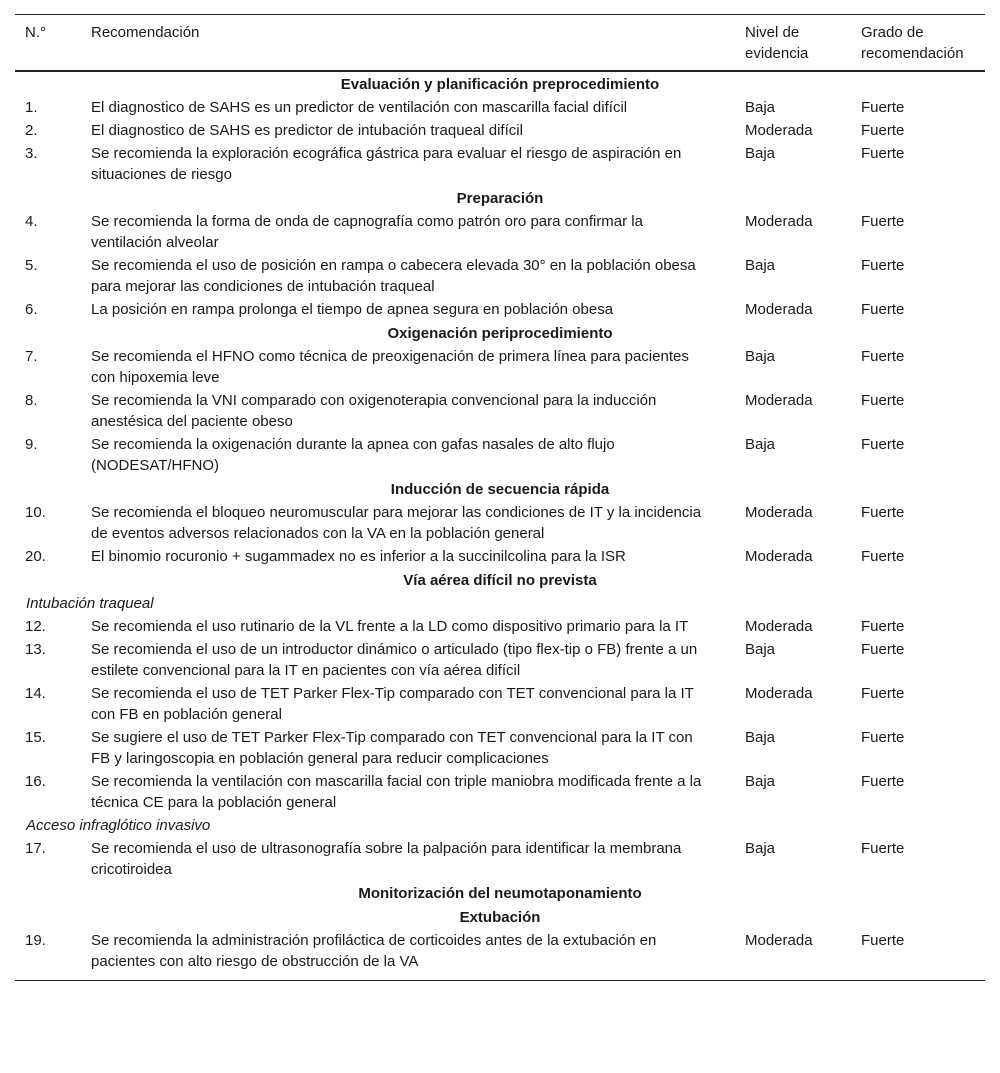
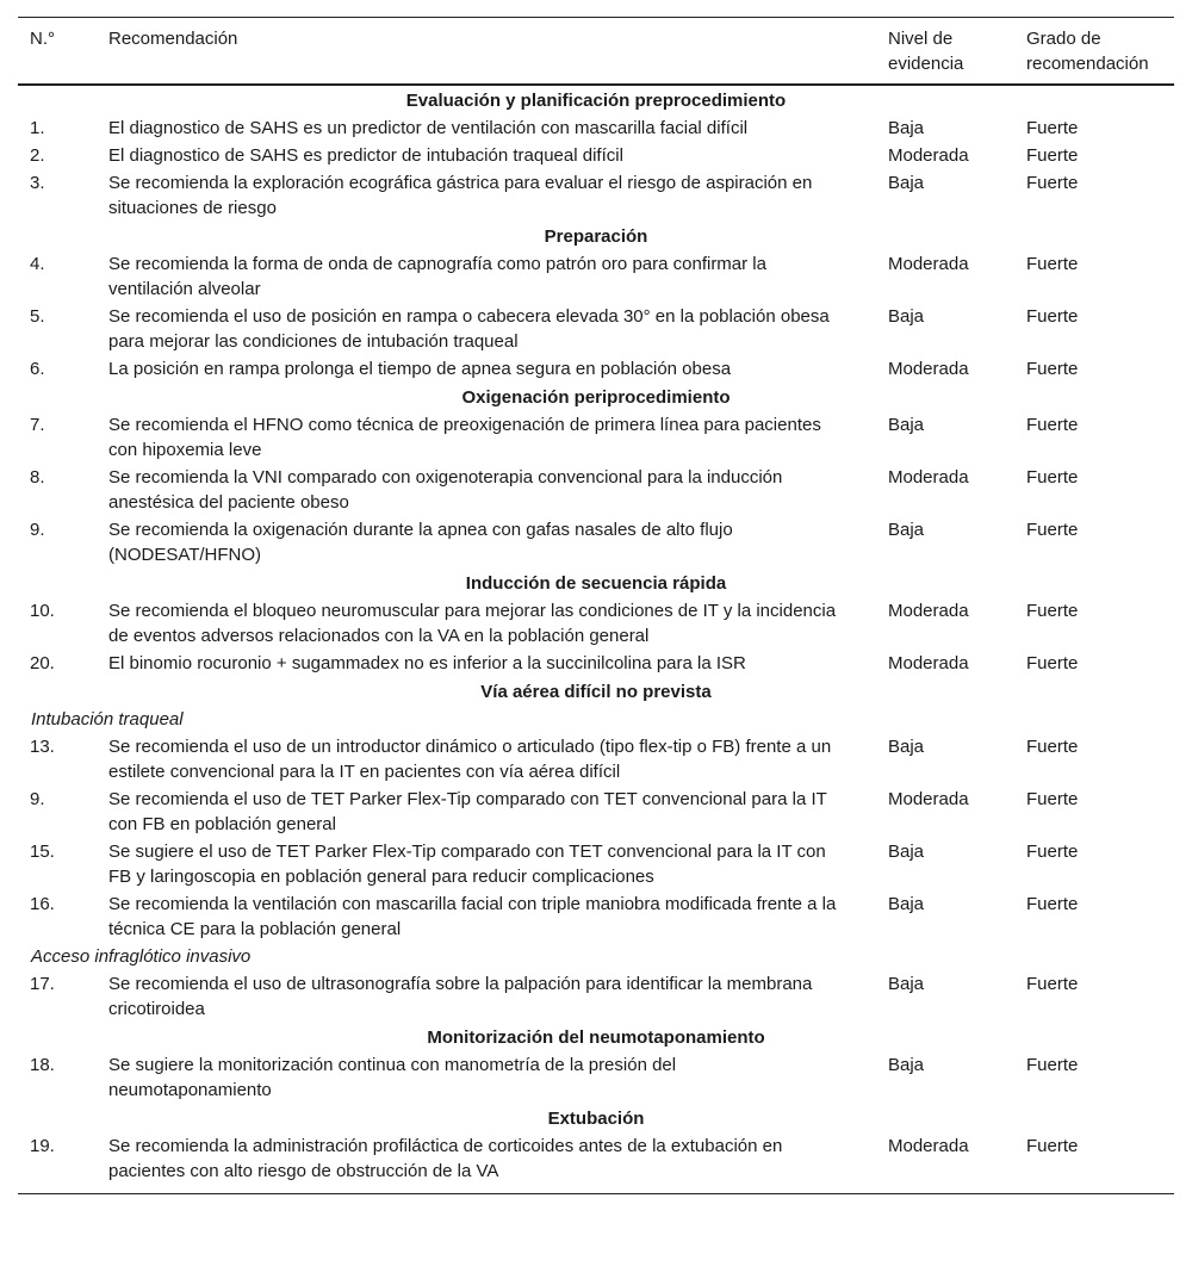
  N.°	Recomendación	Nivel de evidencia	Grado de recomendación
  Evaluación y planificación preprocedimiento
  1.	El diagnostico de SAHS es un predictor de ventilación con mascarilla facial difícil	Baja	Fuerte
  2.	El diagnostico de SAHS es predictor de intubación traqueal difícil	Moderada	Fuerte
  3.	Se recomienda la exploración ecográfica gástrica para evaluar el riesgo de aspiración en situaciones de riesgo	Baja	Fuerte
  Preparación
  4.	Se recomienda la forma de onda de capnografía como patrón oro para confirmar la ventilación alveolar	Moderada	Fuerte
  5.	Se recomienda el uso de posición en rampa o cabecera elevada 30° en la población obesa para mejorar las condiciones de intubación traqueal	Baja	Fuerte
  6.	La posición en rampa prolonga el tiempo de apnea segura en población obesa	Moderada	Fuerte
  Oxigenación periprocedimiento
  7.	Se recomienda el HFNO como técnica de preoxigenación de primera línea para pacientes con hipoxemia leve	Baja	Fuerte
  8.	Se recomienda la VNI comparado con oxigenoterapia convencional para la inducción anestésica del paciente obeso	Moderada	Fuerte
  9.	Se recomienda la oxigenación durante la apnea con gafas nasales de alto flujo (NODESAT/HFNO)	Baja	Fuerte
  Inducción de secuencia rápida
  10.	Se recomienda el bloqueo neuromuscular para mejorar las condiciones de IT y la incidencia de eventos adversos relacionados con la VA en la población general	Moderada	Fuerte
  20.	El binomio rocuronio + sugammadex no es inferior a la succinilcolina para la ISR	Moderada	Fuerte
  Vía aérea difícil no prevista
  Intubación traqueal
- 12.	Se recomienda el uso rutinario de la VL frente a la LD como dispositivo primario para la IT	Moderada	Fuerte
  13.	Se recomienda el uso de un introductor dinámico o articulado (tipo flex-tip o FB) frente a un estilete convencional para la IT en pacientes con vía aérea difícil	Baja	Fuerte
- 14.	Se recomienda el uso de TET Parker Flex-Tip comparado con TET convencional para la IT con FB en población general	Moderada	Fuerte
+ 9.	Se recomienda el uso de TET Parker Flex-Tip comparado con TET convencional para la IT con FB en población general	Moderada	Fuerte
  15.	Se sugiere el uso de TET Parker Flex-Tip comparado con TET convencional para la IT con FB y laringoscopia en población general para reducir complicaciones	Baja	Fuerte
  16.	Se recomienda la ventilación con mascarilla facial con triple maniobra modificada frente a la técnica CE para la población general	Baja	Fuerte
  Acceso infraglótico invasivo
  17.	Se recomienda el uso de ultrasonografía sobre la palpación para identificar la membrana cricotiroidea	Baja	Fuerte
  Monitorización del neumotaponamiento
+ 18.	Se sugiere la monitorización continua con manometría de la presión del neumotaponamiento	Baja	Fuerte
  Extubación
  19.	Se recomienda la administración profiláctica de corticoides antes de la extubación en pacientes con alto riesgo de obstrucción de la VA	Moderada	Fuerte
